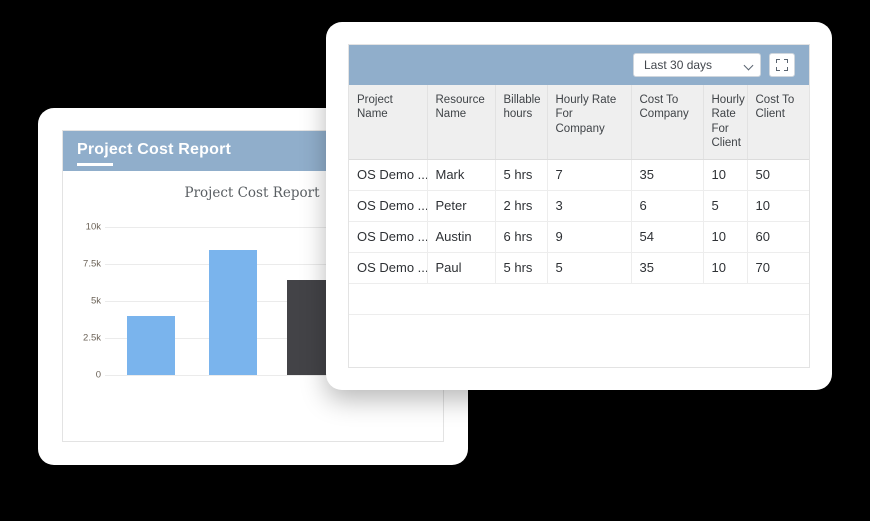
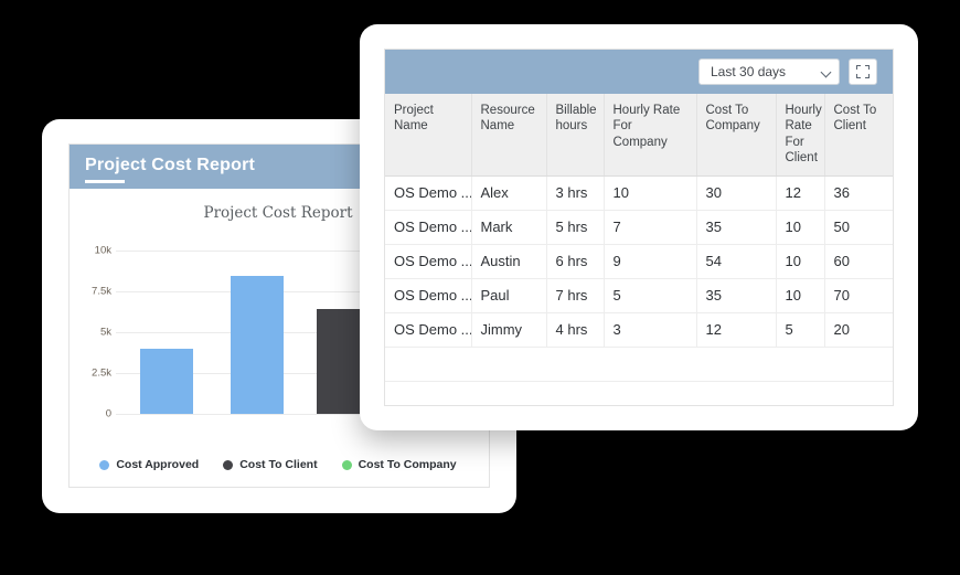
  Project Cost Report
  Project Cost Report
  10k
  7.5k
  5k
  2.5k
  0
+ Cost Approved
+ Cost To Client
+ Cost To Company
  Last 30 days
  Project Name	Resource Name	Billable hours	Hourly Rate For Company	Cost To Company	Hourly Rate For Client	Cost To Client
+ OS Demo ...	Alex	3 hrs	10	30	12	36
  OS Demo ...	Mark	5 hrs	7	35	10	50
- OS Demo ...	Peter	2 hrs	3	6	5	10
  OS Demo ...	Austin	6 hrs	9	54	10	60
- OS Demo ...	Paul	5 hrs	5	35	10	70
+ OS Demo ...	Paul	7 hrs	5	35	10	70
+ OS Demo ...	Jimmy	4 hrs	3	12	5	20
